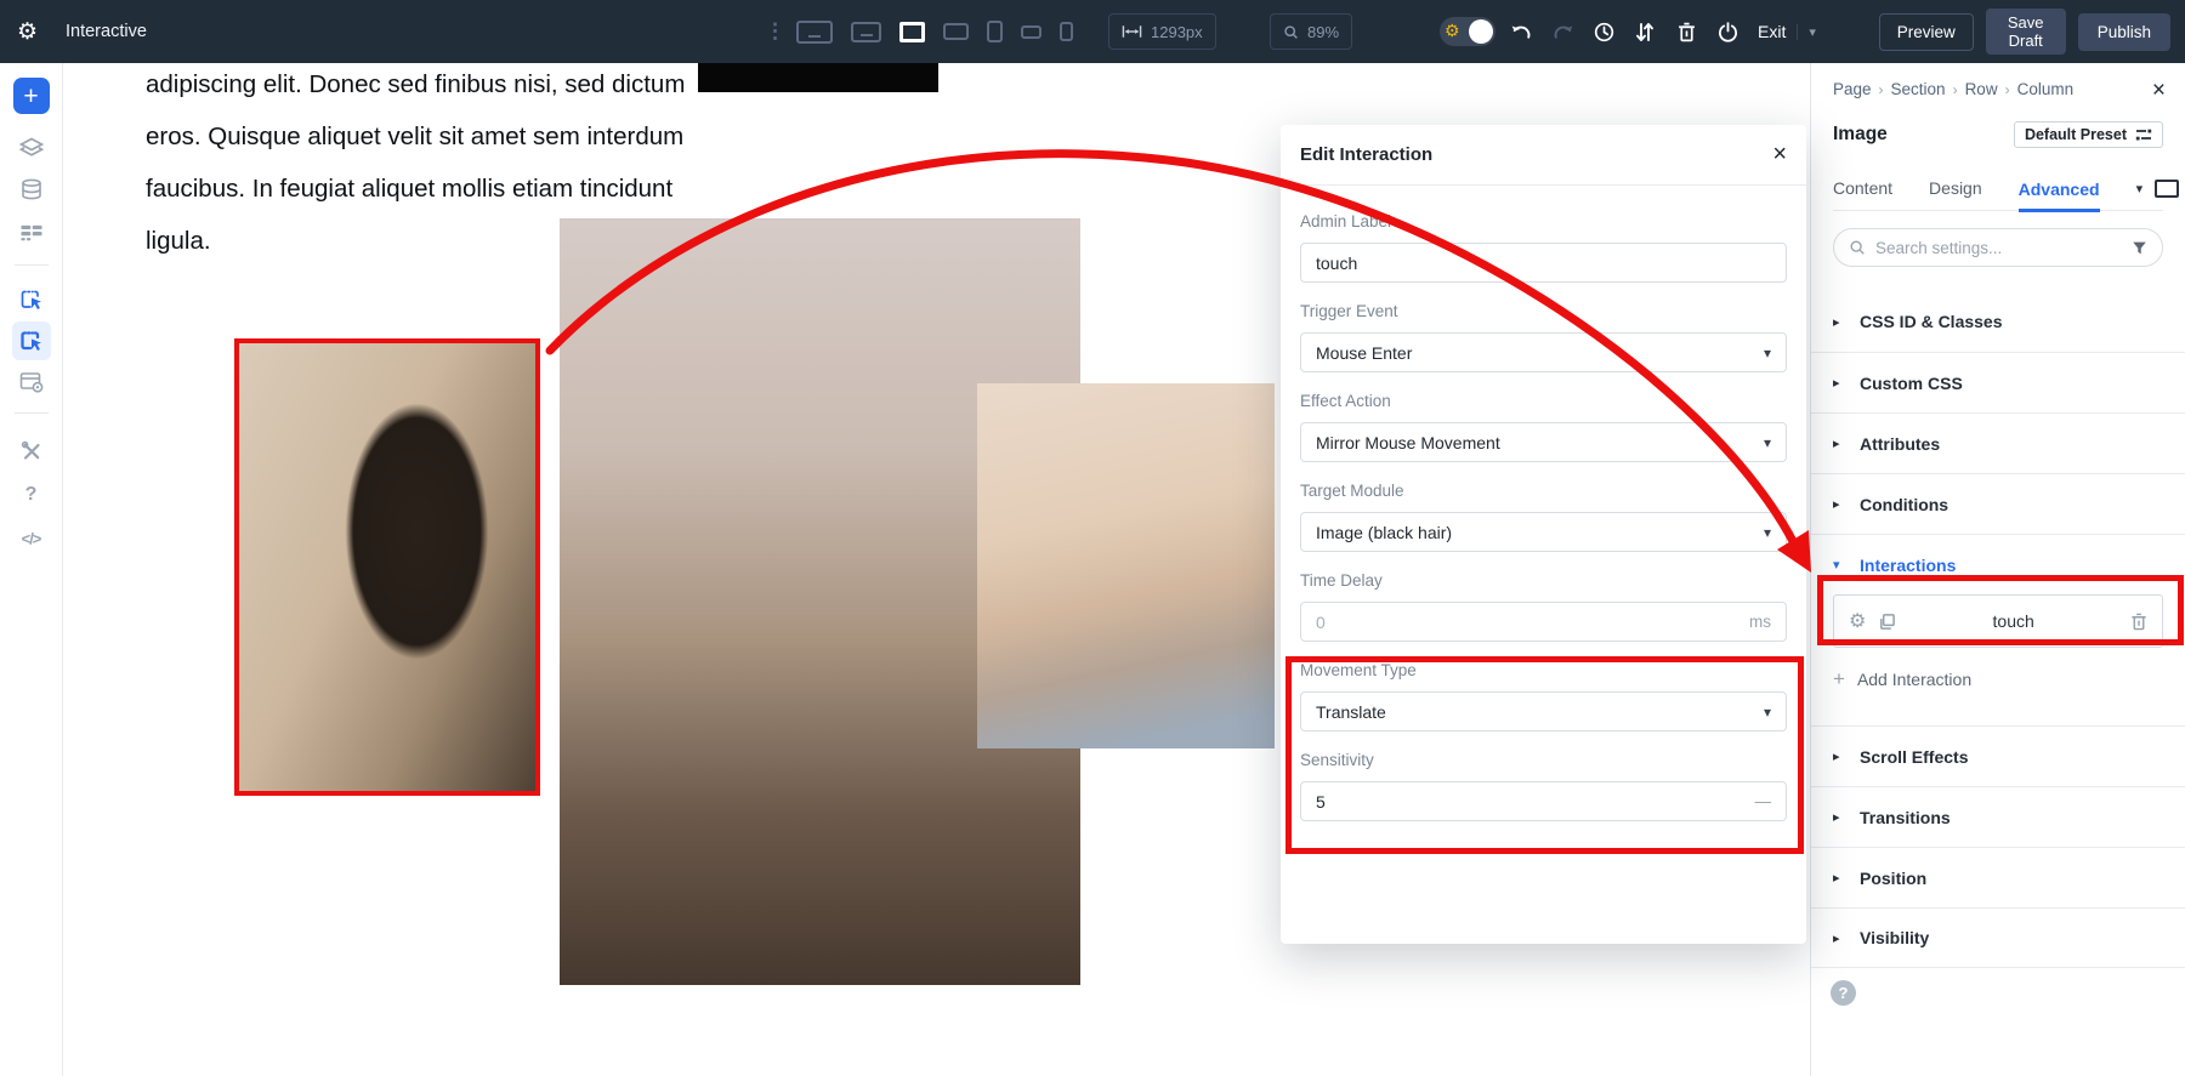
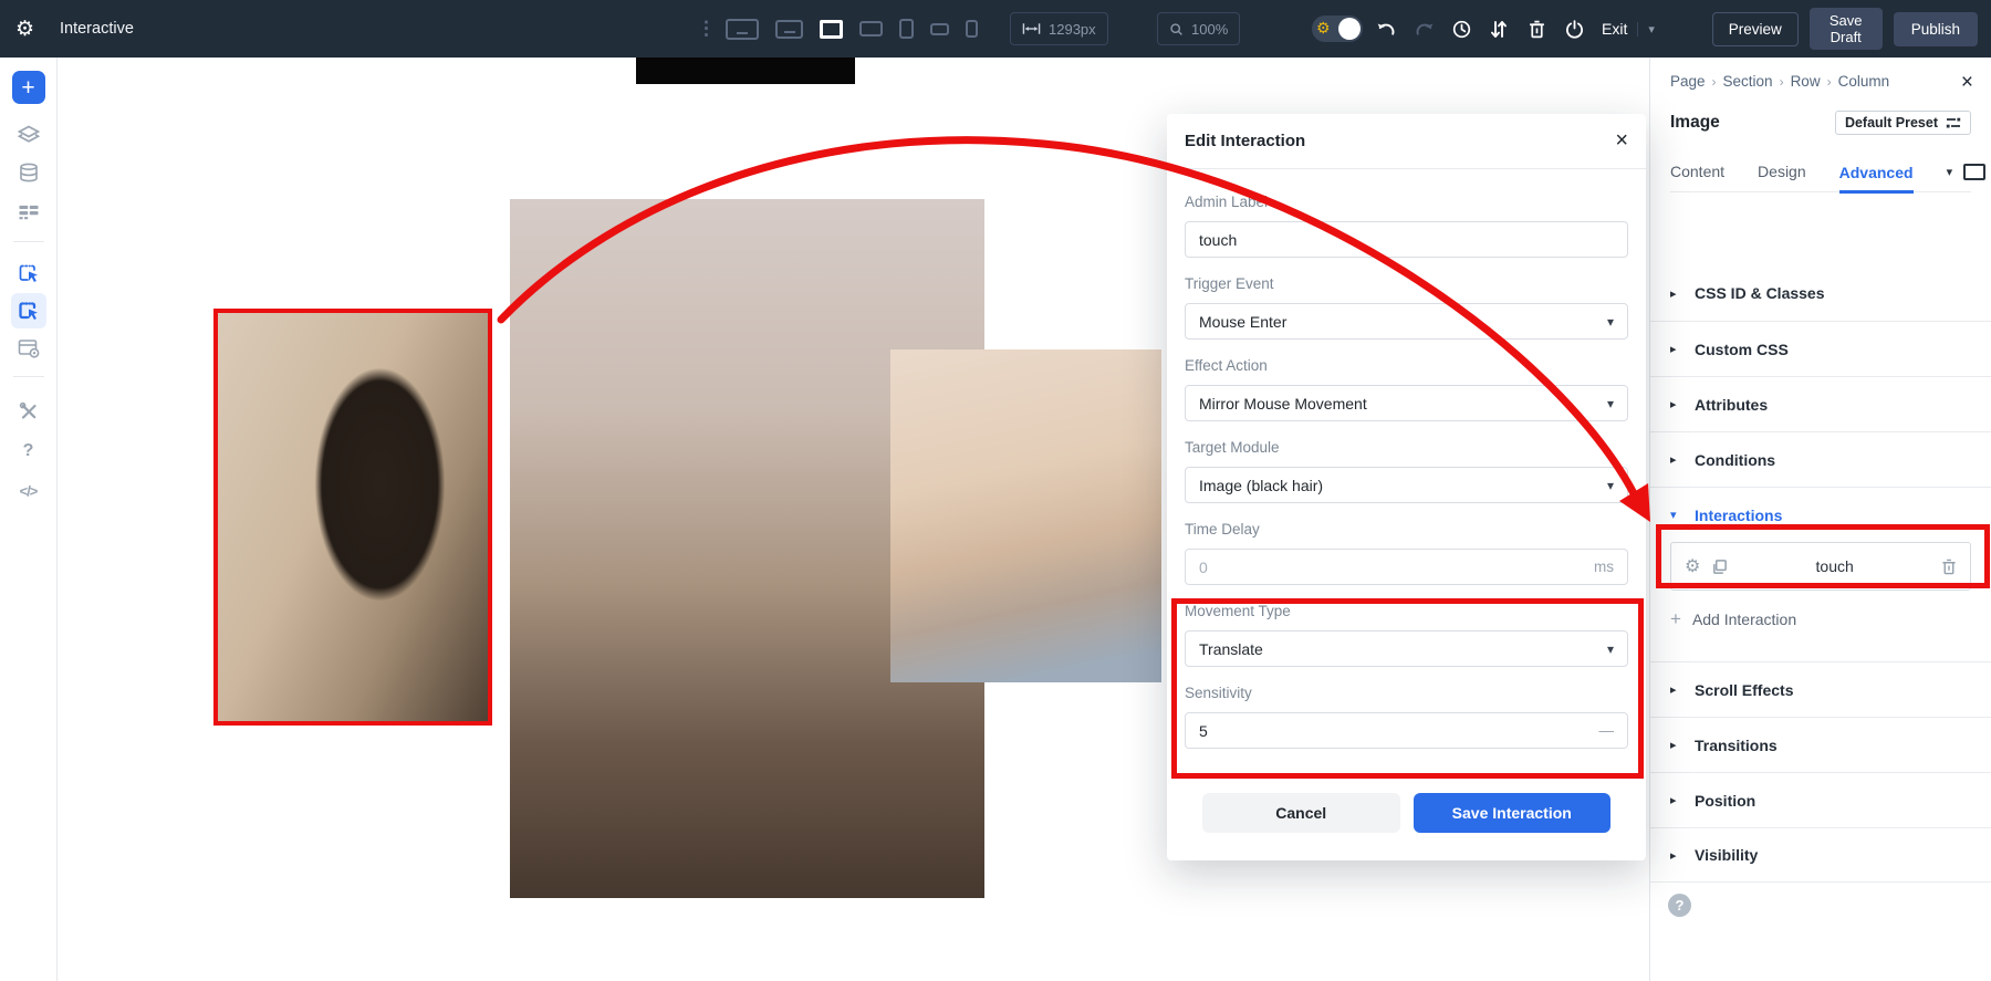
- adipiscing elit. Donec sed finibus nisi, sed dictum eros. Quisque aliquet velit sit amet sem interdum faucibus. In feugiat aliquet mollis etiam tincidunt ligula.
  Page
  ›
  Section
  ›
  Row
  ›
  Column
  ×
  Image
  Default Preset
  Content
  Design
  Advanced
  ▾
- Search settings...
  ▸
  CSS ID & Classes
  ▸
  Custom CSS
  ▸
  Attributes
  ▸
  Conditions
  ▾
  Interactions
  ⚙
  touch
  +
  Add Interaction
  ▸
  Scroll Effects
  ▸
  Transitions
  ▸
  Position
  ▸
  Visibility
  ?
  Edit Interaction
  ×
  Admin Lab
  touch
  Trigger Event
  Mouse Enter
  ▾
  Effect Action
  Mirror Mouse Movement
  ▾
  Target Module
  Image (black hair)
  ▾
  Time Delay
  0
  ms
  Movement Type
  Translate
  ▾
  Sensitivity
  5
  —
+ Cancel
+ Save Interaction
  +
  ?
  </>
  ⚙
  Interactive
  ⋮
  1293px
- 89%
+ 100%
  ⚙
  Exit
  ▾
  Preview
  Save Draft
  Publish
